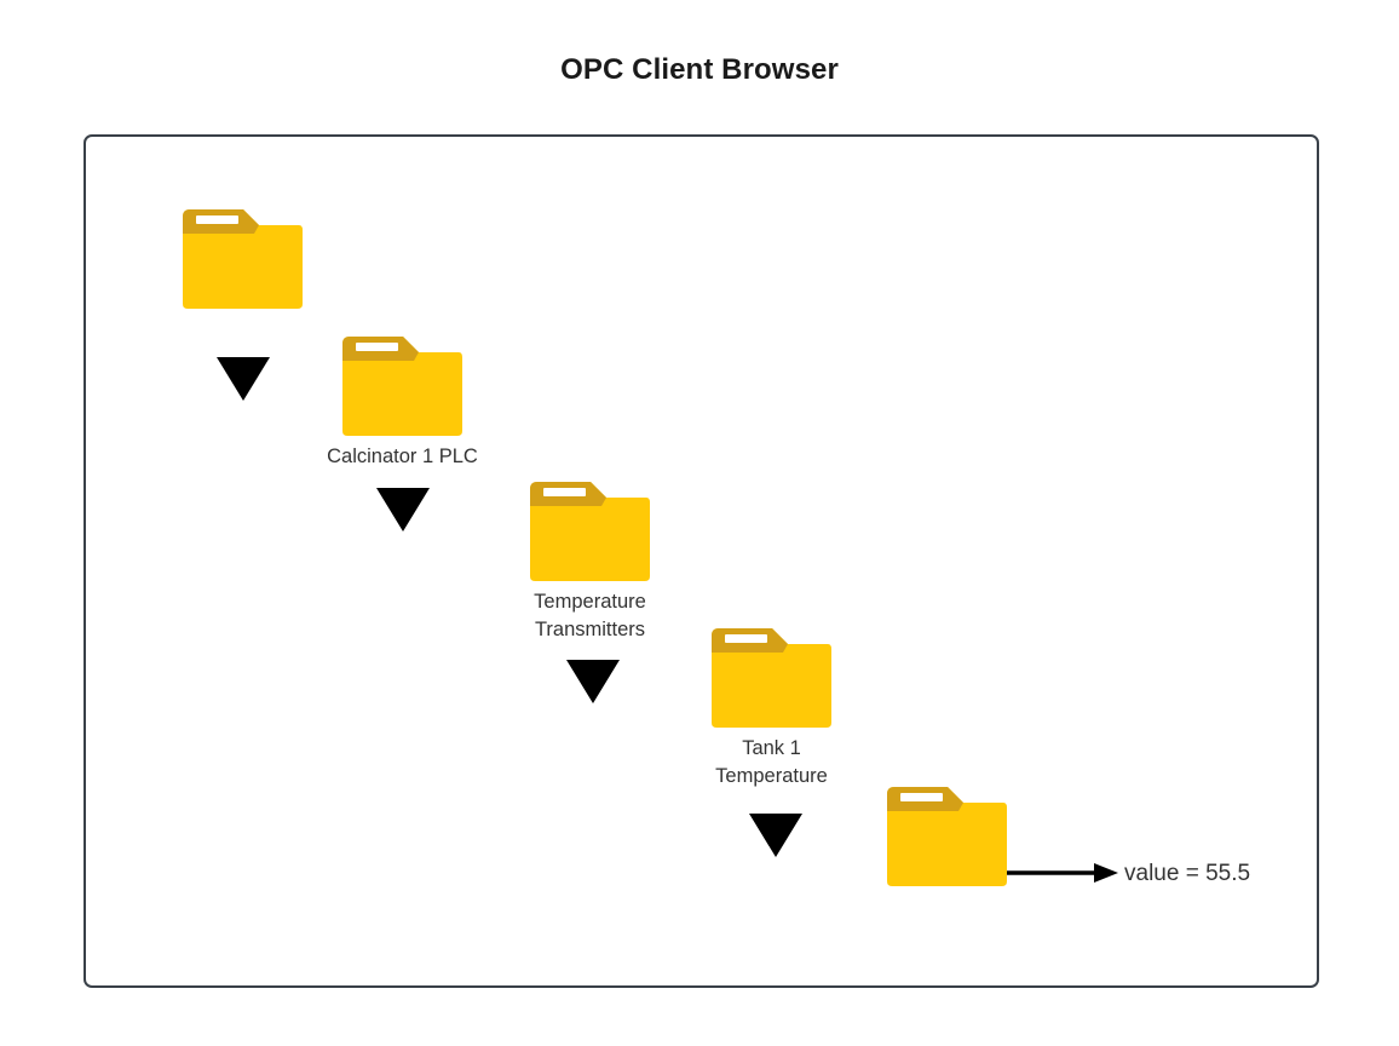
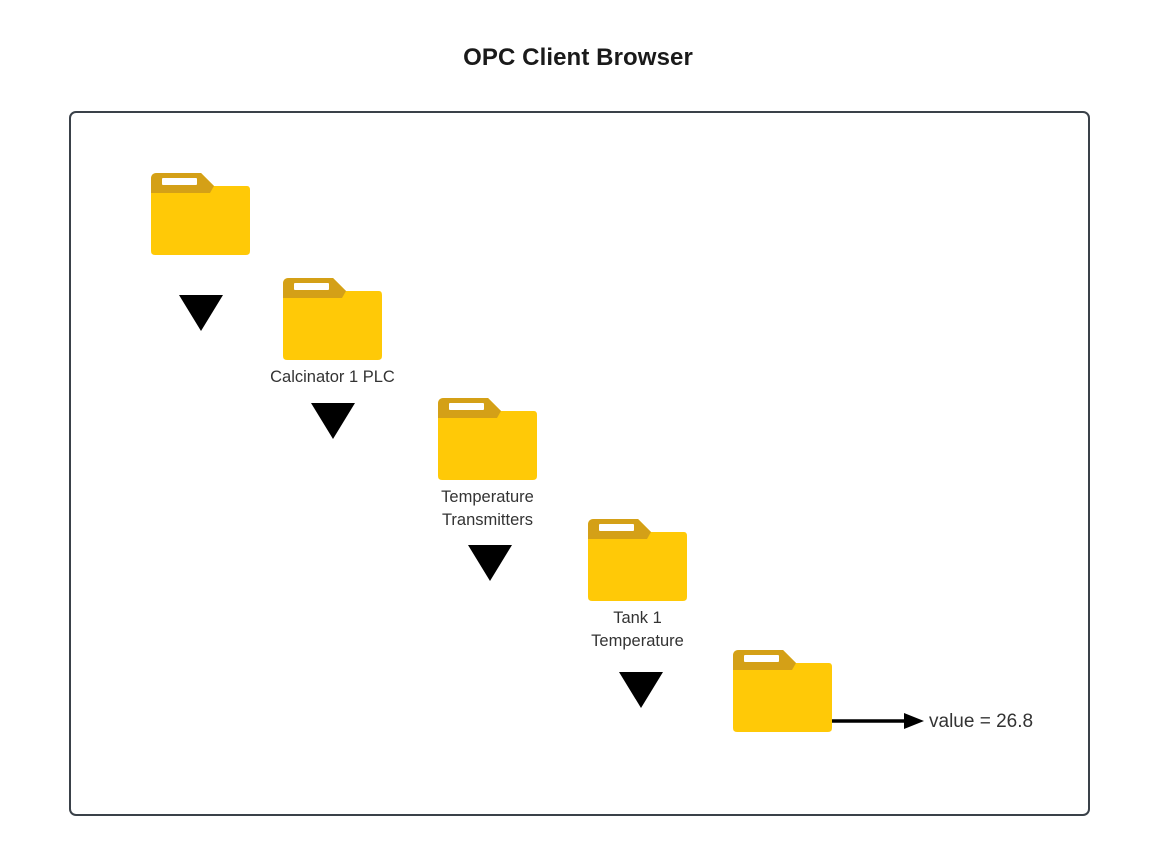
  OPC Client Browser
  Calcinator 1 PLC
  Temperature
  Transmitters
  Tank 1
  Temperature
- value = 55.5
+ value = 26.8
